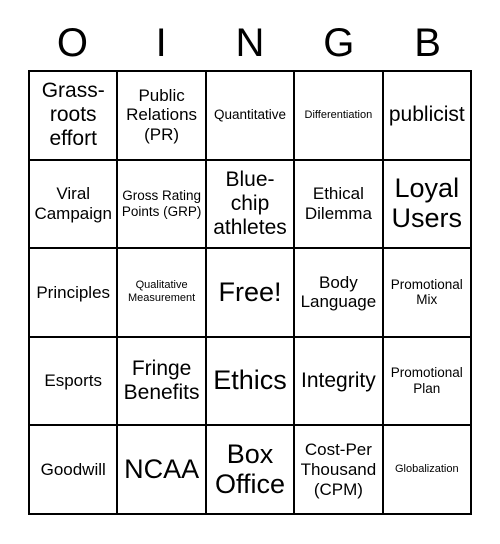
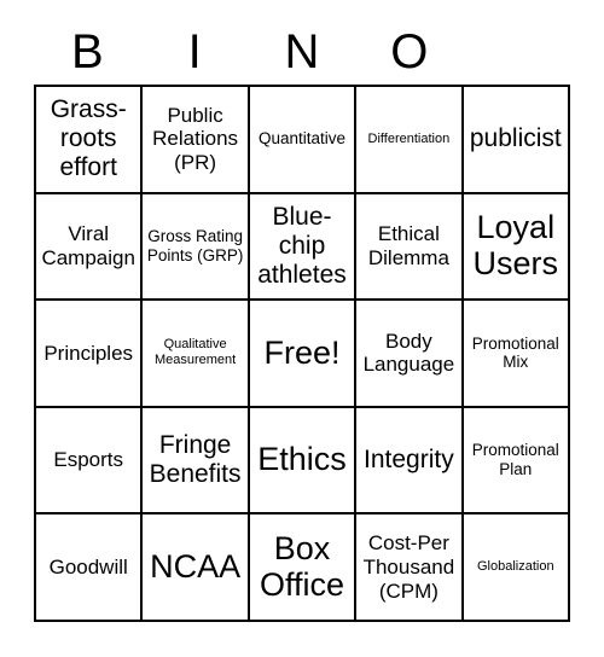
- O
+ B
  I
  N
- G
- B
+ O
  Grass-roots effort
  Public Relations (PR)
  Quantitative
  Differentiation
  publicist
  Viral Campaign
  Gross Rating Points (GRP)
  Blue-chip athletes
  Ethical Dilemma
  Loyal Users
  Principles
  Qualitative Measurement
  Free!
  Body Language
  Promotional Mix
  Esports
  Fringe Benefits
  Ethics
  Integrity
  Promotional Plan
  Goodwill
  NCAA
  Box Office
  Cost-Per Thousand (CPM)
  Globalization
